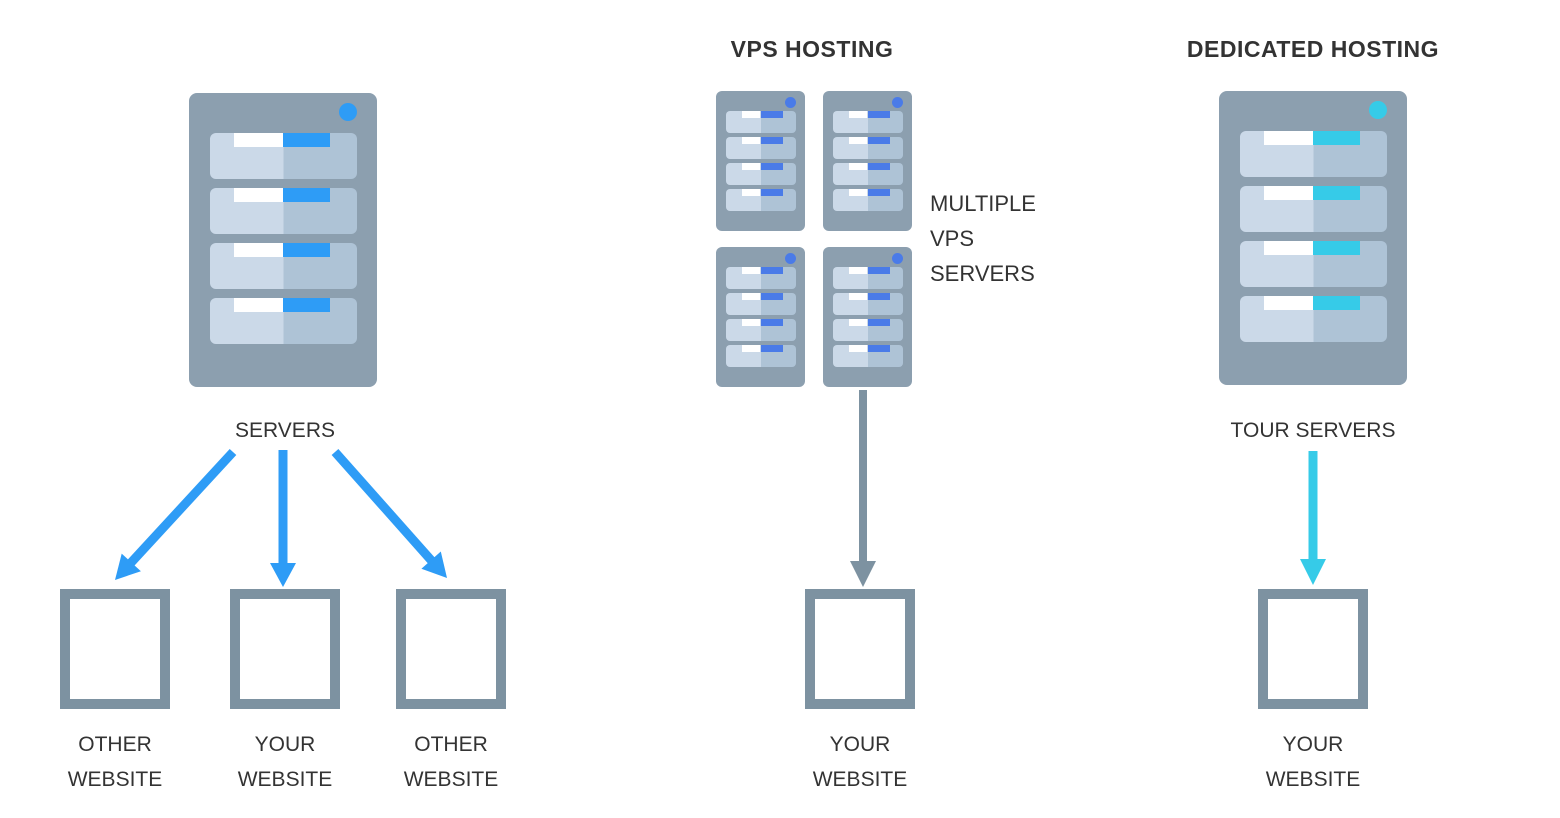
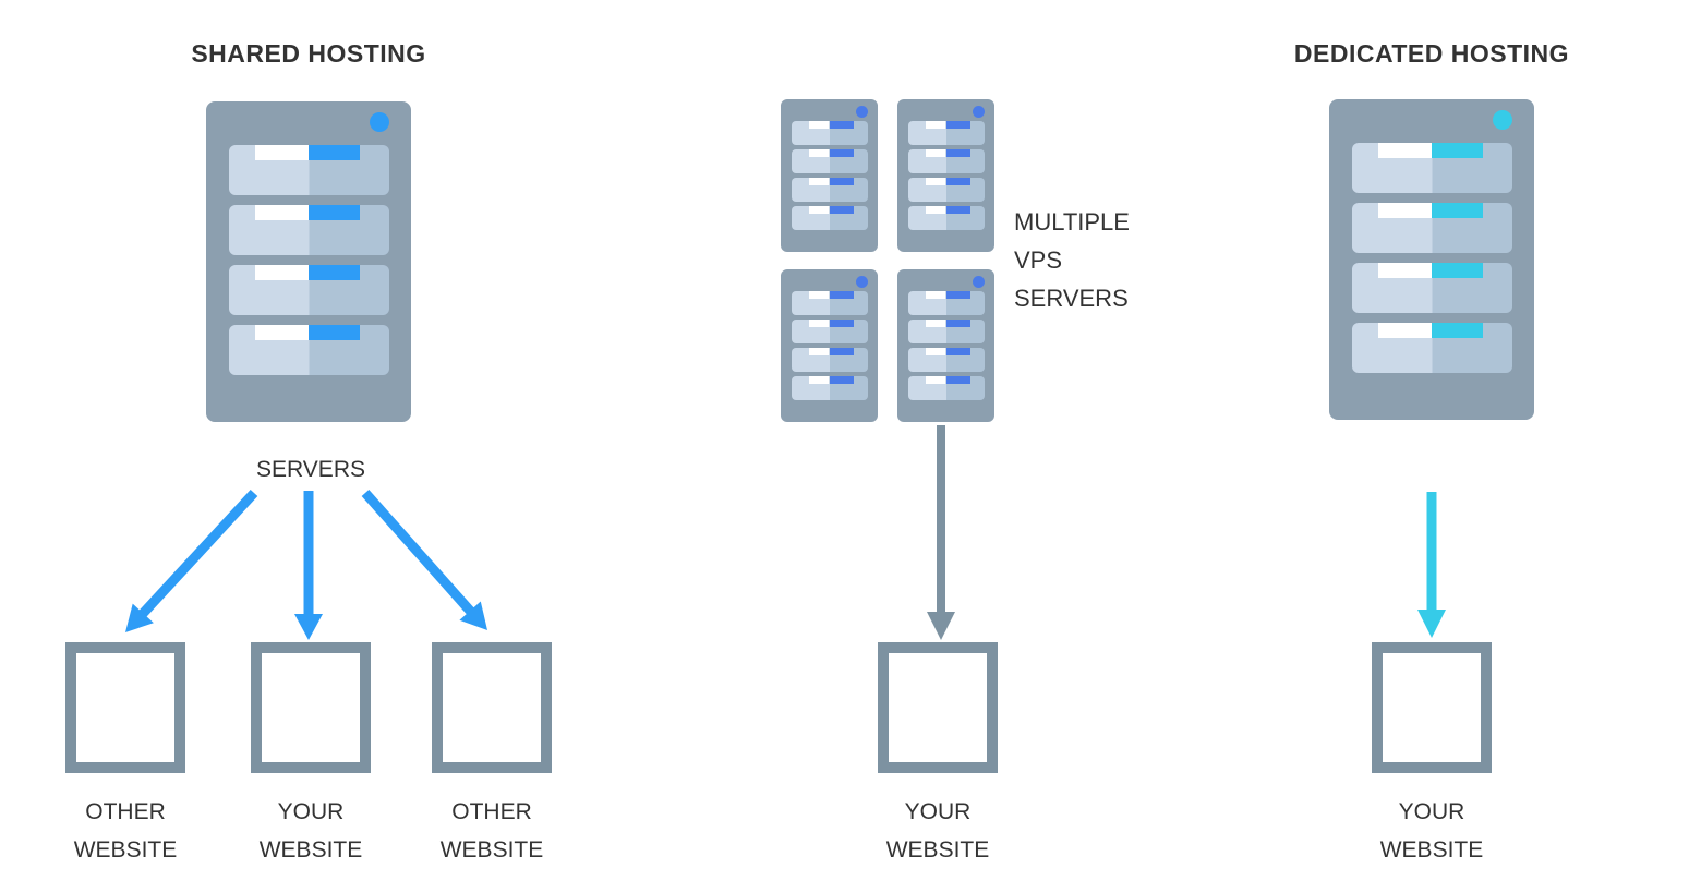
+ SHARED HOSTING
  SERVERS
  OTHER
  WEBSITE
  YOUR
  WEBSITE
  OTHER
  WEBSITE
- VPS HOSTING
  MULTIPLE
  VPS
  SERVERS
  YOUR
  WEBSITE
  DEDICATED HOSTING
- TOUR SERVERS
  YOUR
  WEBSITE
